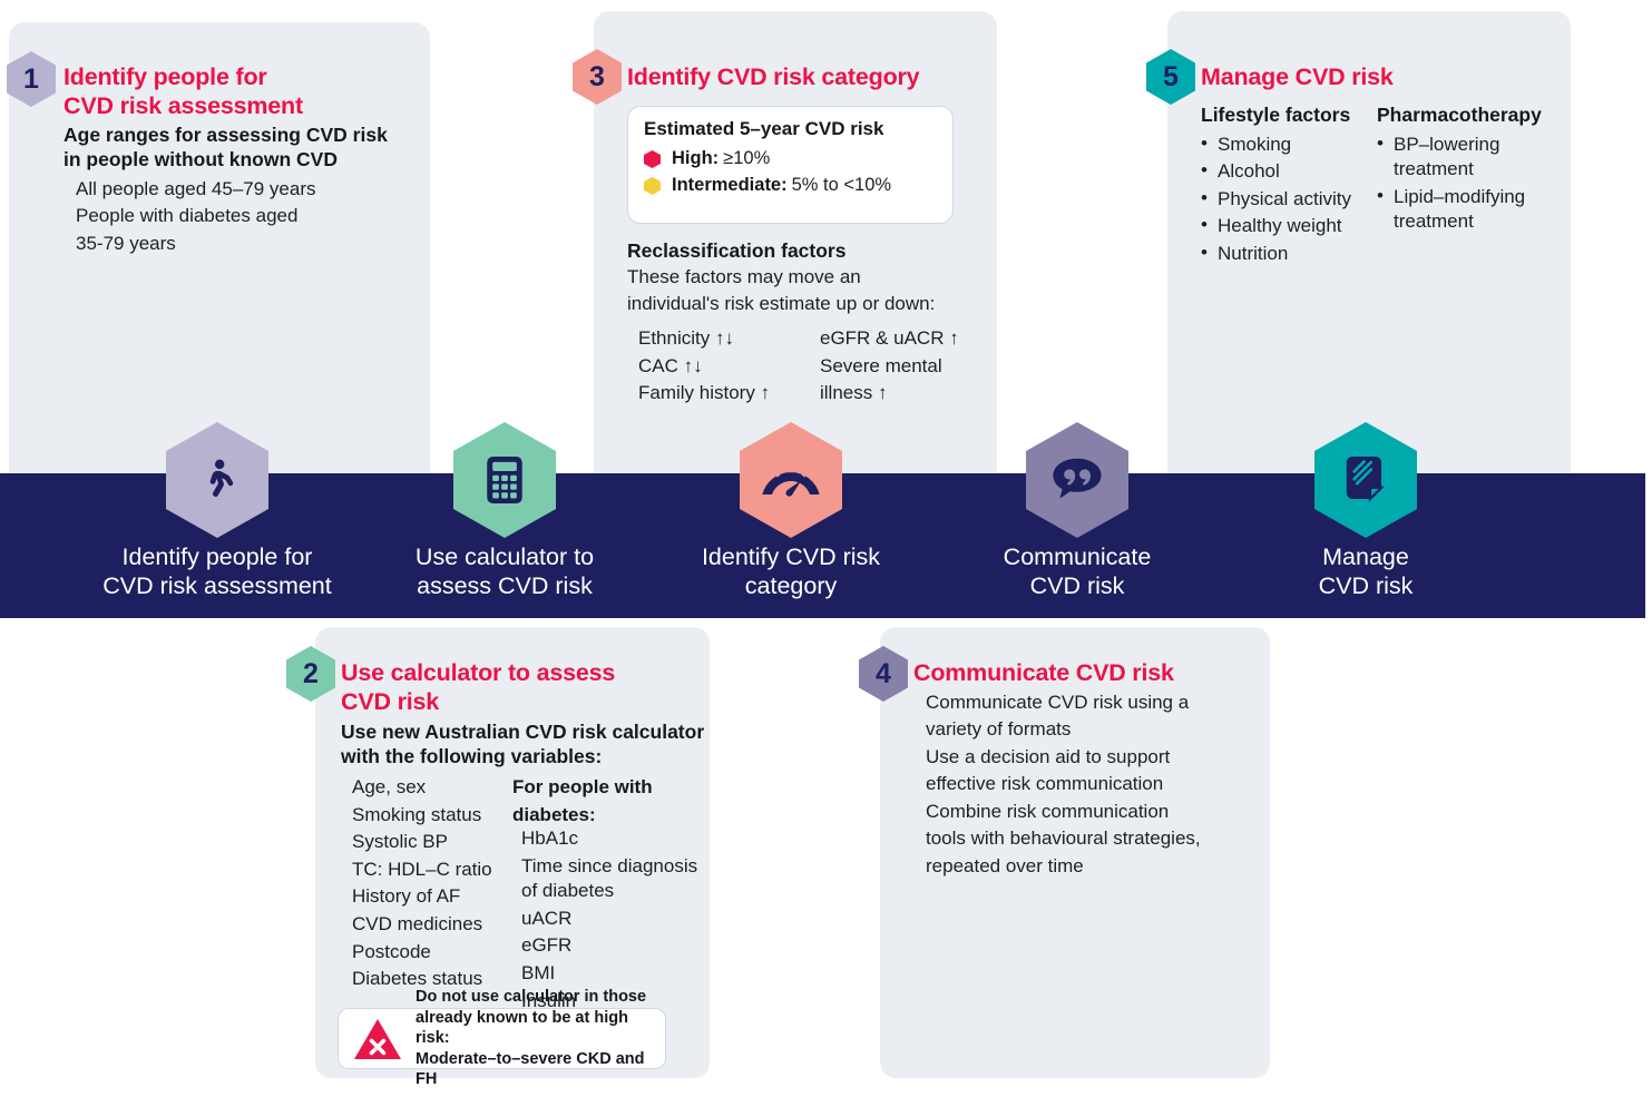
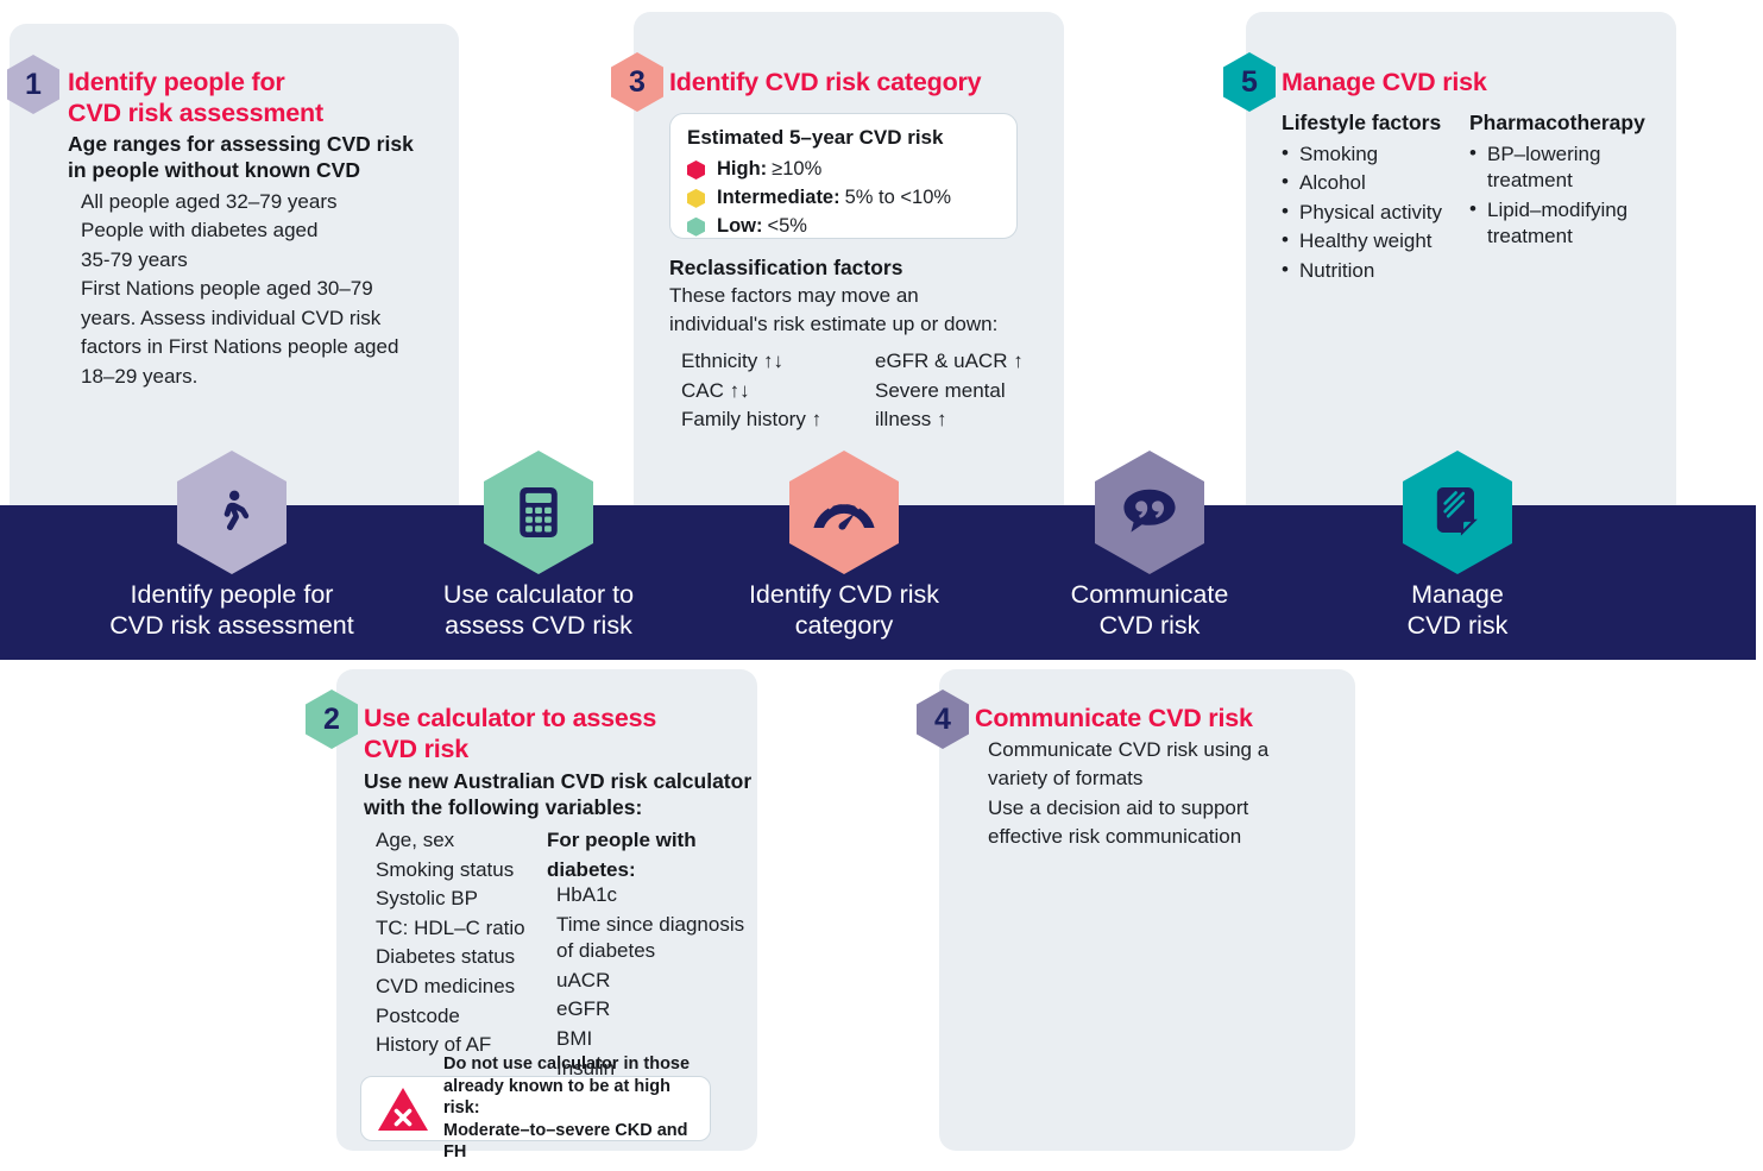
  1
  Identify people for
  CVD risk assessment
  Age ranges for assessing CVD risk
  in people without known CVD
- All people aged 45–79 years
+ All people aged 32–79 years
  People with diabetes aged
  35-79 years
+ First Nations people aged 30–79
+ years. Assess individual CVD risk
+ factors in First Nations people aged
+ 18–29 years.
  3
  Identify CVD risk category
  Estimated 5–year CVD risk
  High:
  ≥10%
  Intermediate:
  5% to <10%
+ Low:
+ <5%
  Reclassification factors
  These factors may move an
  individual's risk estimate up or down:
  Ethnicity ↑↓
  CAC ↑↓
  Family history ↑
  eGFR & uACR ↑
  Severe mental
  illness ↑
  5
  Manage CVD risk
  Lifestyle factors
  Pharmacotherapy
  Smoking
  Alcohol
  Physical activity
  Healthy weight
  Nutrition
  BP–lowering
  treatment
  Lipid–modifying
  treatment
  Identify people for
  CVD risk assessment
  Use calculator to
  assess CVD risk
  Identify CVD risk
  category
  Communicate
  CVD risk
  Manage
  CVD risk
  2
  Use calculator to assess
  CVD risk
  Use new Australian CVD risk calculator
  with the following variables:
  Age, sex
  Smoking status
  Systolic BP
  TC: HDL–C ratio
- History of AF
+ Diabetes status
  CVD medicines
  Postcode
- Diabetes status
+ History of AF
  For people with
  diabetes:
  HbA1c
  Time since diagnosis
  of diabetes
  uACR
  eGFR
  BMI
  Insulin
  Do not use calculator in those
  already known to be at high risk:
  Moderate–to–severe CKD and FH
  4
  Communicate CVD risk
  Communicate CVD risk using a
  variety of formats
  Use a decision aid to support
  effective risk communication
- Combine risk communication
- tools with behavioural strategies,
- repeated over time
